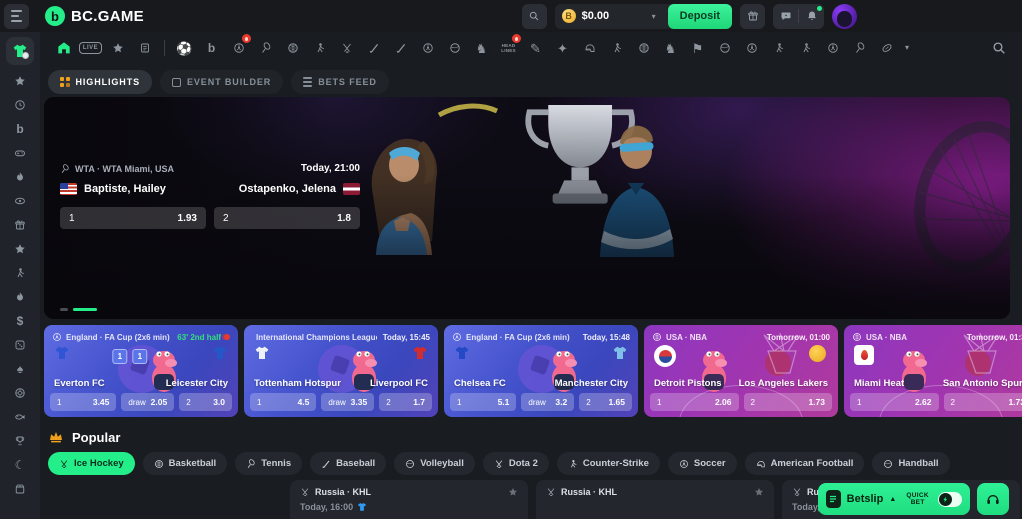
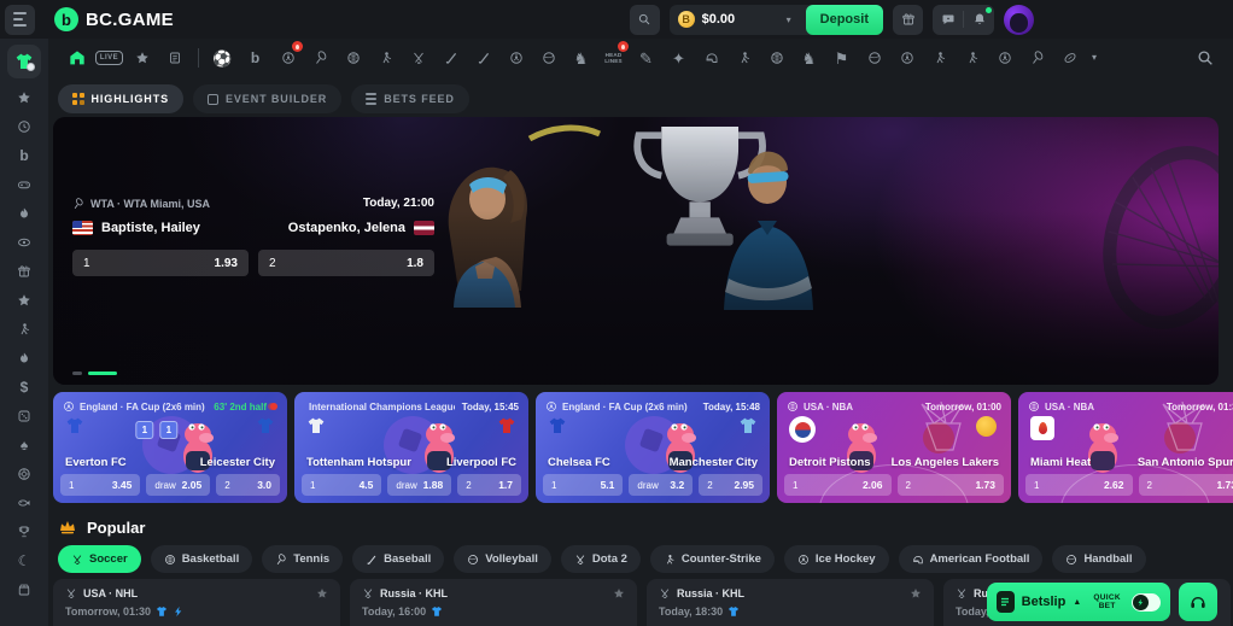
  b
  BC.GAME
  B
  $0.00
  ▾
  Deposit
  ⚽
  b
  ♞
  ✎
  ✦
  ♞
  ⚑
  ▾
  b
  $
  ♠
  ☾
  HIGHLIGHTS
  EVENT BUILDER
  BETS FEED
  WTA · WTA Miami, USA
  Today, 21:00
  Baptiste, Hailey
  Ostapenko, Jelena
  1
  1.93
  2
  1.8
  England · FA Cup (2x6 min)
  63' 2nd half
  1
  1
  Everton FC
  Leicester City
  1
  3.45
  draw
  2.05
  2
  3.0
  International Champions Leagu
  Today, 15:45
  Tottenham Hotspur
  Liverpool FC
  1
  4.5
  draw
- 3.35
+ 1.88
  2
  1.7
  England · FA Cup (2x6 min)
  Today, 15:48
  Chelsea FC
  Manchester City
  1
  5.1
  draw
  3.2
  2
- 1.65
+ 2.95
  USA · NBA
  Tomorrow, 01:00
  Detroit Pistons
  Los Angeles Lakers
  1
  2.06
  2
  1.73
  USA · NBA
  Tomorrow, 01:
  Miami Heat
  San Antonio Spur
  1
  2.62
  2
  1.7
  Popular
- Ice Hockey
+ Soccer
  Basketball
  Tennis
  Baseball
  Volleyball
  Dota 2
  Counter-Strike
- Soccer
+ Ice Hockey
  American Football
  Handball
+ USA · NHL
+ Tomorrow, 01:30
  Russia · KHL
  Today, 16:00
  Russia · KHL
+ Today, 18:30
  Today
  Betslip
